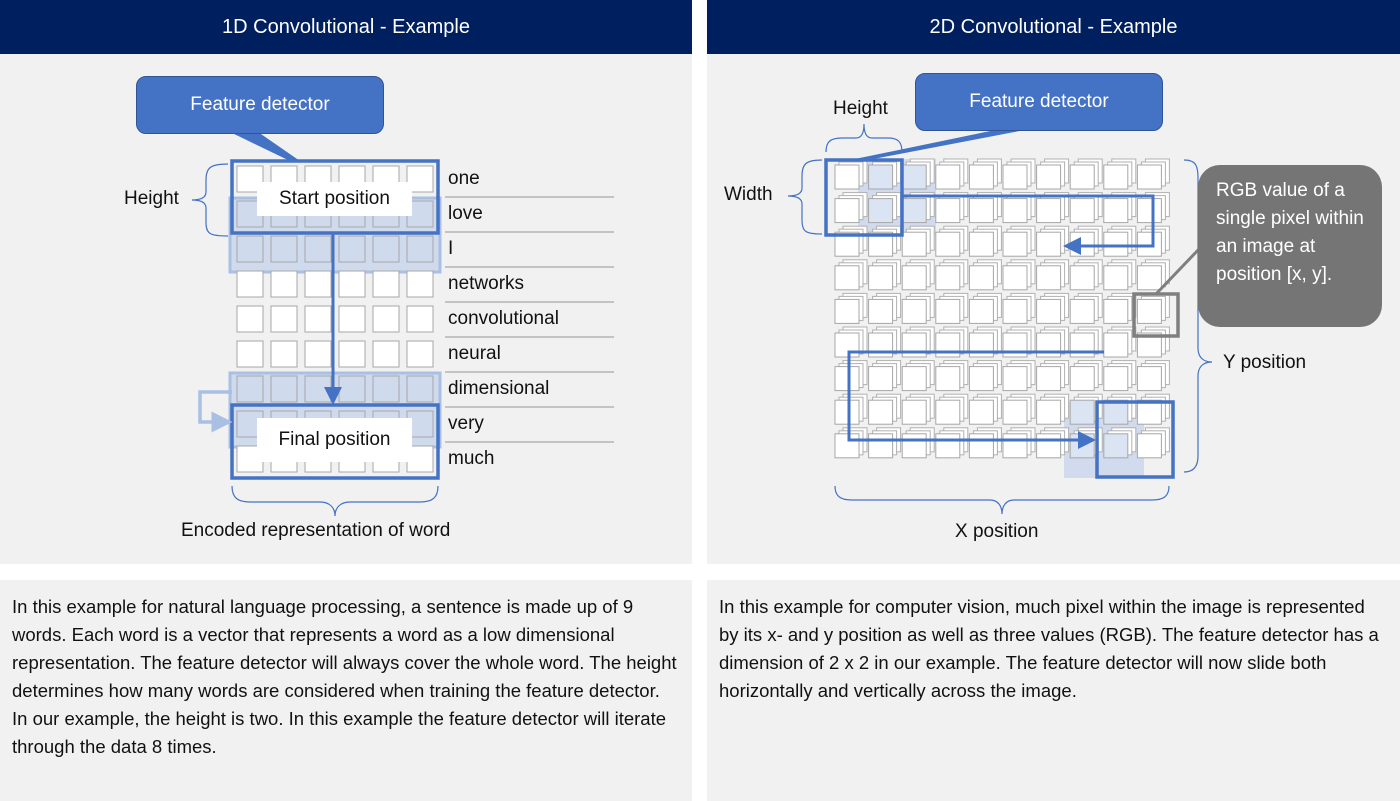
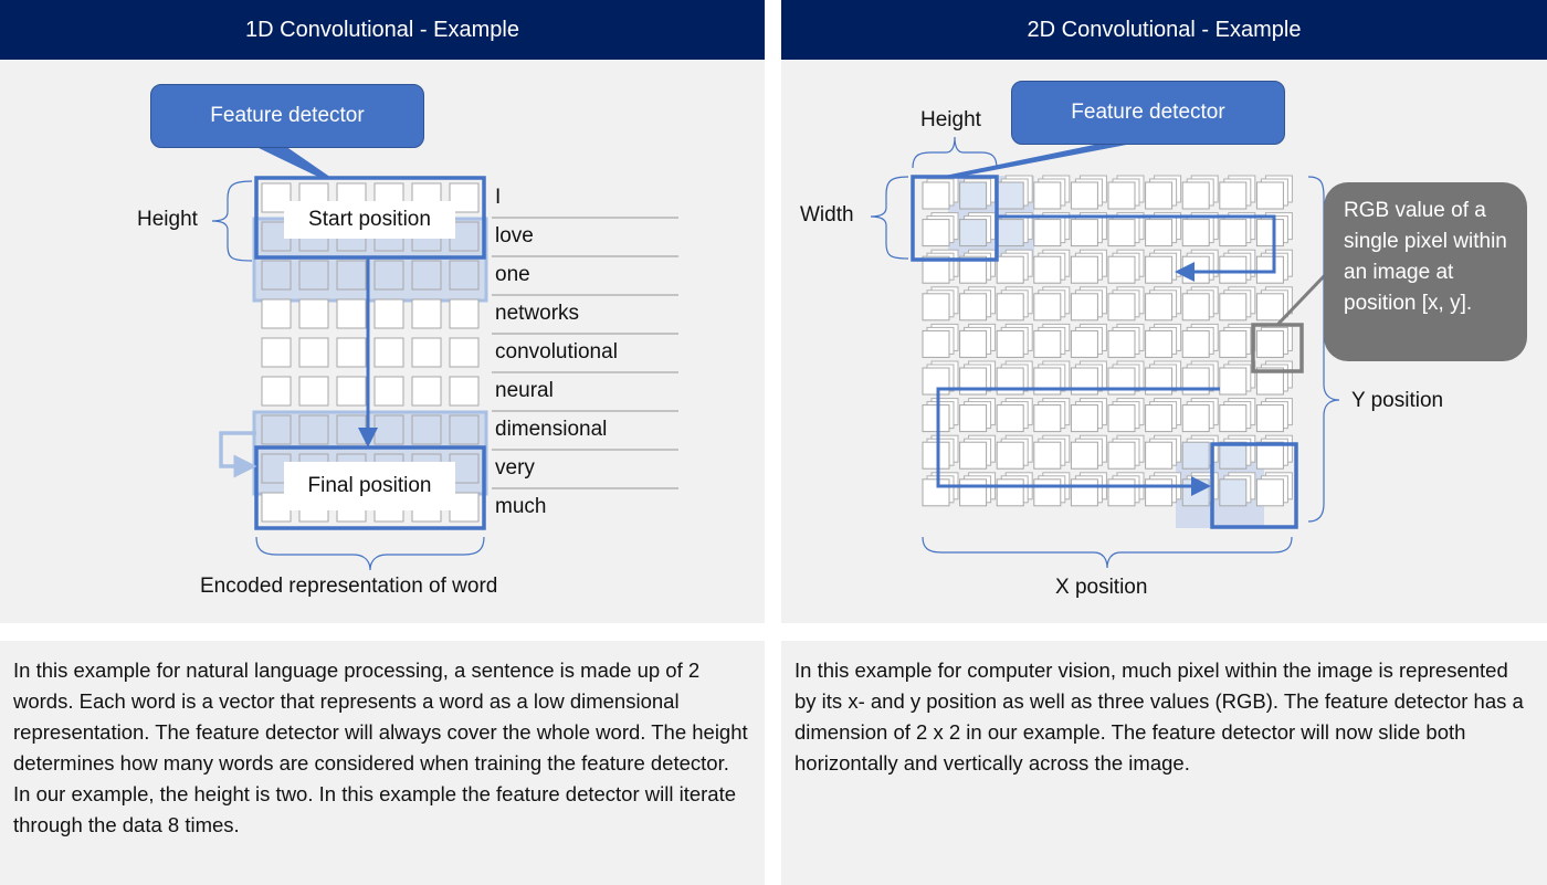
  1D Convolutional - Example
  Feature detector
  Height
  Start position
  Final position
- one
+ I
  love
- I
+ one
  networks
  convolutional
  neural
  dimensional
  very
  much
  Encoded representation of word
- In this example for natural language processing, a sentence is made up of 9 words. Each word is a vector that represents a word as a low dimensional representation. The feature detector will always cover the whole word. The height determines how many words are considered when training the feature detector. In our example, the height is two. In this example the feature detector will iterate through the data 8 times.
+ In this example for natural language processing, a sentence is made up of 2 words. Each word is a vector that represents a word as a low dimensional representation. The feature detector will always cover the whole word. The height determines how many words are considered when training the feature detector. In our example, the height is two. In this example the feature detector will iterate through the data 8 times.
  2D Convolutional - Example
  Feature detector
  Height
  Width
  RGB value of a single pixel within an image at position [x, y].
  Y position
  X position
  In this example for computer vision, much pixel within the image is represented by its x- and y position as well as three values (RGB). The feature detector has a dimension of 2 x 2 in our example. The feature detector will now slide both horizontally and vertically across the image.
